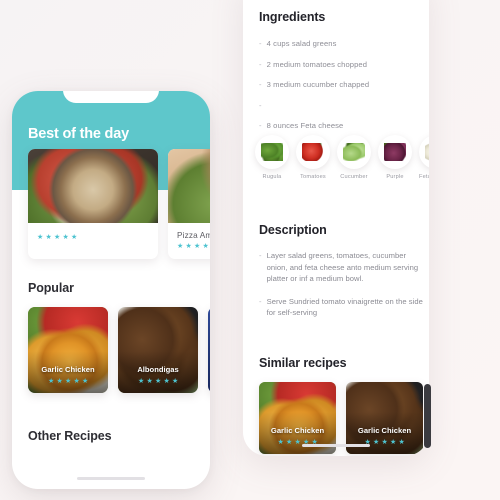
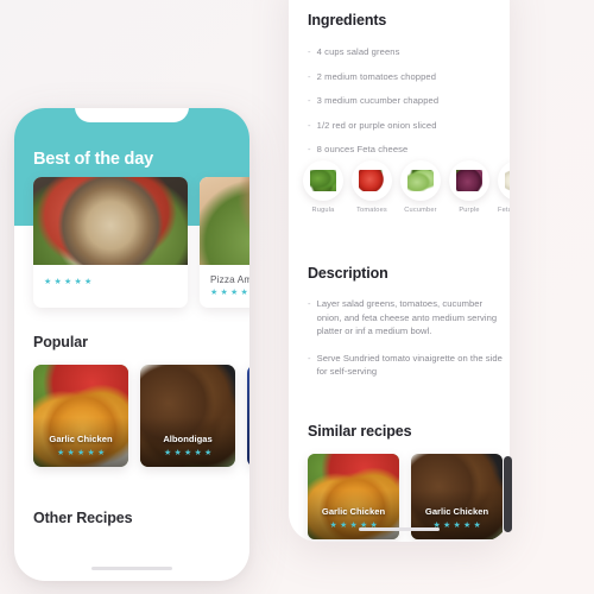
  Best of the day
  Pizza Am
  Popular
  Garlic Chicken
  Albondigas
  Other Recipes
  Ingredients
  -
  4 cups salad greens
  -
  2 medium tomatoes chopped
  -
  3 medium cucumber chapped
  -
+ 1/2 red or purple onion sliced
  -
  8 ounces Feta cheese
  Description
  -
  Layer salad greens, tomatoes, cucumber onion, and feta cheese anto medium serving platter or inf a medium bowl.
  -
  Serve Sundried tomato vinaigrette on the side for self-serving
  Similar recipes
  Garlic Chicken
  Garlic Chicken
